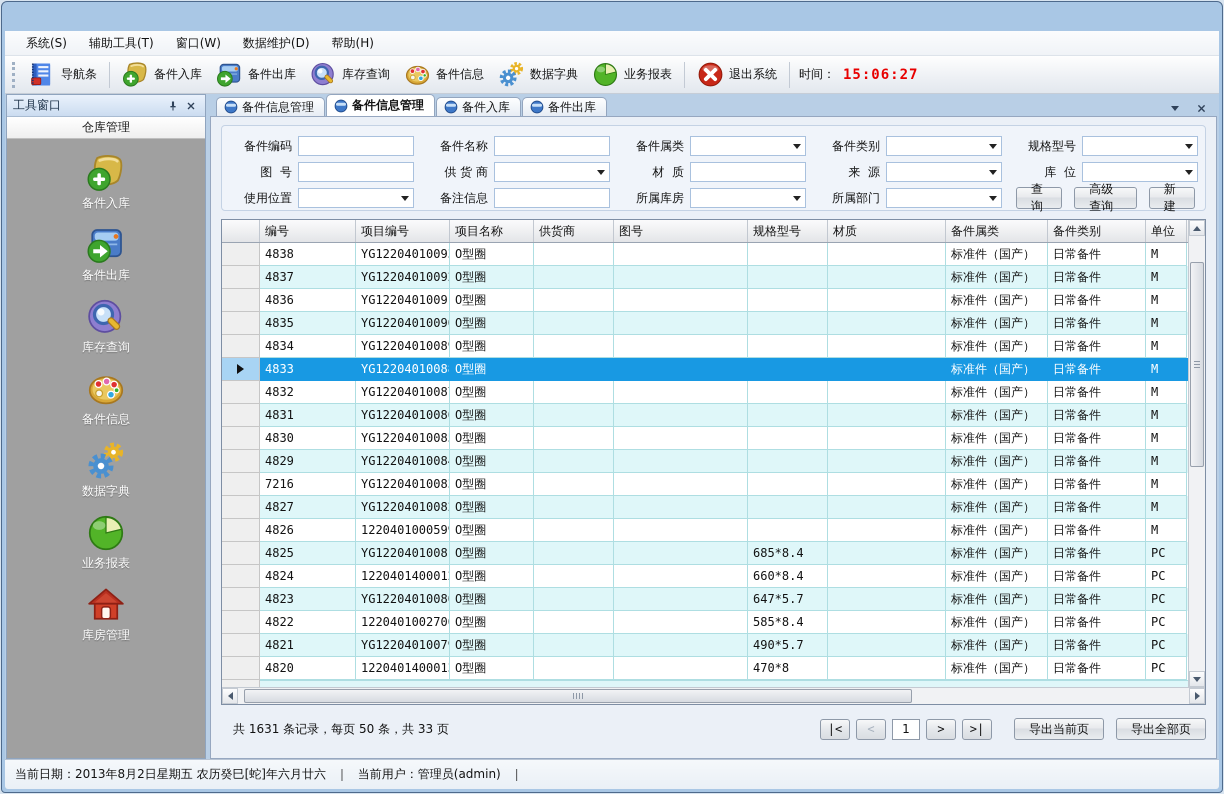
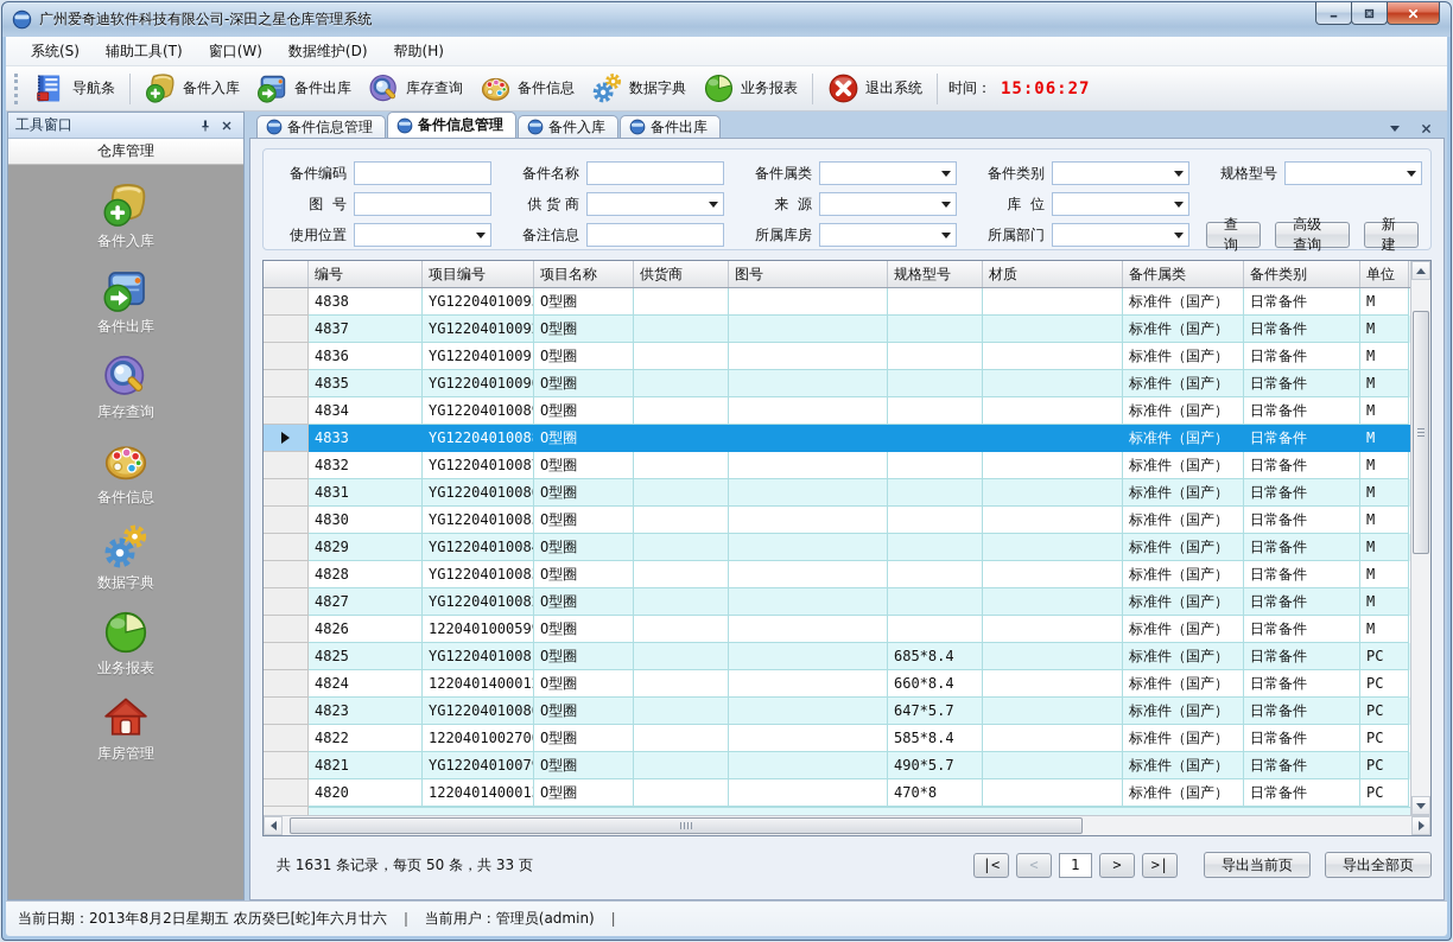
+ 广州爱奇迪软件科技有限公司-深田之星仓库管理系统
  系统(S)
  辅助工具(T)
  窗口(W)
  数据维护(D)
  帮助(H)
  导航条
  备件入库
  备件出库
  库存查询
  备件信息
  数据字典
  业务报表
  退出系统
  时间：
  15:06:27
  工具窗口
  仓库管理
  备件入库
  备件出库
  库存查询
  备件信息
  数据字典
  业务报表
  库房管理
  备件信息管理
  备件信息管理
  备件入库
  备件出库
  备件编码
  备件名称
  备件属类
  备件类别
  规格型号
  图 号
  供 货 商
- 材 质
  来 源
  库 位
  使用位置
  备注信息
  所属库房
  所属部门
  查询
  高级查询
  新建
  编号
  项目编号
  项目名称
  供货商
  图号
  规格型号
  材质
  备件属类
  备件类别
  单位
  4838
  YG1220401009
  O型圈
  标准件（国产）
  日常备件
  M
  4837
  YG1220401009
  O型圈
  标准件（国产）
  日常备件
  M
  4836
  YG1220401009
  O型圈
  标准件（国产）
  日常备件
  M
  4835
  YG1220401009
  O型圈
  标准件（国产）
  日常备件
  M
  4834
  YG1220401008
  O型圈
  标准件（国产）
  日常备件
  M
  4833
  YG1220401008
  O型圈
  标准件（国产）
  日常备件
  M
  4832
  YG1220401008
  O型圈
  标准件（国产）
  日常备件
  M
  4831
  YG1220401008
  O型圈
  标准件（国产）
  日常备件
  M
  4830
  YG1220401008
  O型圈
  标准件（国产）
  日常备件
  M
  4829
  YG1220401008
  O型圈
  标准件（国产）
  日常备件
  M
- 7216
+ 4828
  YG1220401008
  O型圈
  标准件（国产）
  日常备件
  M
  4827
  YG1220401008
  O型圈
  标准件（国产）
  日常备件
  M
  4826
  122040100059
  O型圈
  标准件（国产）
  日常备件
  M
  4825
  YG1220401008
  O型圈
  685*8.4
  标准件（国产）
  日常备件
  PC
  4824
  122040140001
  O型圈
  660*8.4
  标准件（国产）
  日常备件
  PC
  4823
  YG1220401008
  O型圈
  647*5.7
  标准件（国产）
  日常备件
  PC
  4822
  122040100270
  O型圈
  585*8.4
  标准件（国产）
  日常备件
  PC
  4821
  YG1220401007
  O型圈
  490*5.7
  标准件（国产）
  日常备件
  PC
  4820
  122040140001
  O型圈
  470*8
  标准件（国产）
  日常备件
  PC
  共 1631 条记录，每页 50 条，共 33 页
  |<
  <
  1
  >
  >|
  导出当前页
  导出全部页
  当前日期：2013年8月2日星期五 农历癸巳[蛇]年六月廿六
  ｜
  当前用户：管理员(admin)
  ｜
